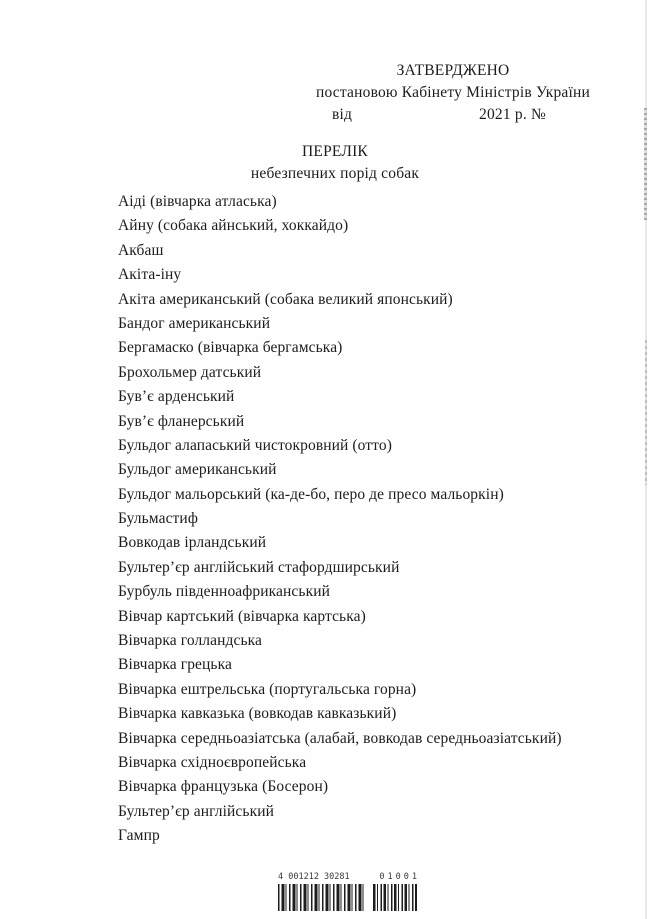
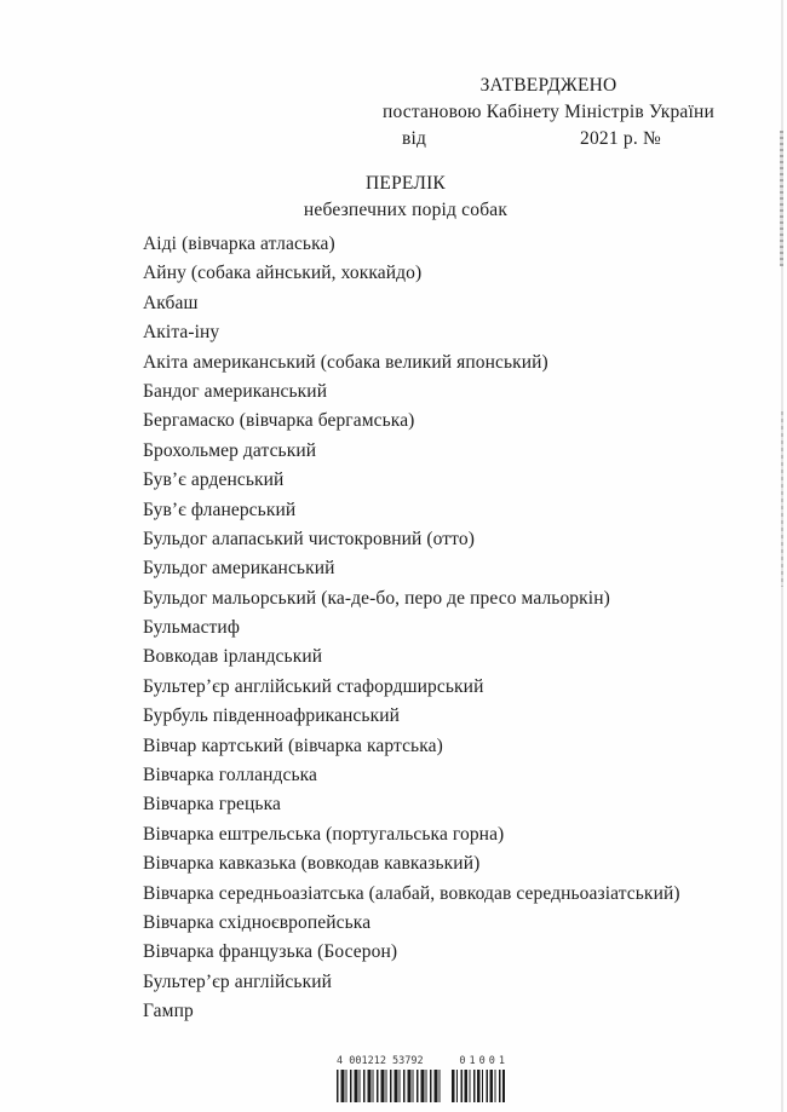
  ЗАТВЕРДЖЕНО
  постановою Кабінету Міністрів України
  від
  2021 р. №
  ПЕРЕЛІК
  небезпечних порід собак
  Аіді (вівчарка атласька)
  Айну (собака айнський, хоккайдо)
  Акбаш
  Акіта-іну
  Акіта американський (собака великий японський)
  Бандог американський
  Бергамаско (вівчарка бергамська)
  Брохольмер датський
  Був’є арденський
  Був’є фланерський
  Бульдог алапаський чистокровний (отто)
  Бульдог американський
  Бульдог мальорський (ка-де-бо, перо де пресо мальоркін)
  Бульмастиф
  Вовкодав ірландський
  Бультер’єр англійський стафордширський
  Бурбуль південноафриканський
  Вівчар картський (вівчарка картська)
  Вівчарка голландська
  Вівчарка грецька
  Вівчарка ештрельська (португальська горна)
  Вівчарка кавказька (вовкодав кавказький)
  Вівчарка середньоазіатська (алабай, вовкодав середньоазіатський)
  Вівчарка східноєвропейська
  Вівчарка французька (Босерон)
  Бультер’єр англійський
  Гампр
- 4 001212 30281
+ 4 001212 53792
  01001
